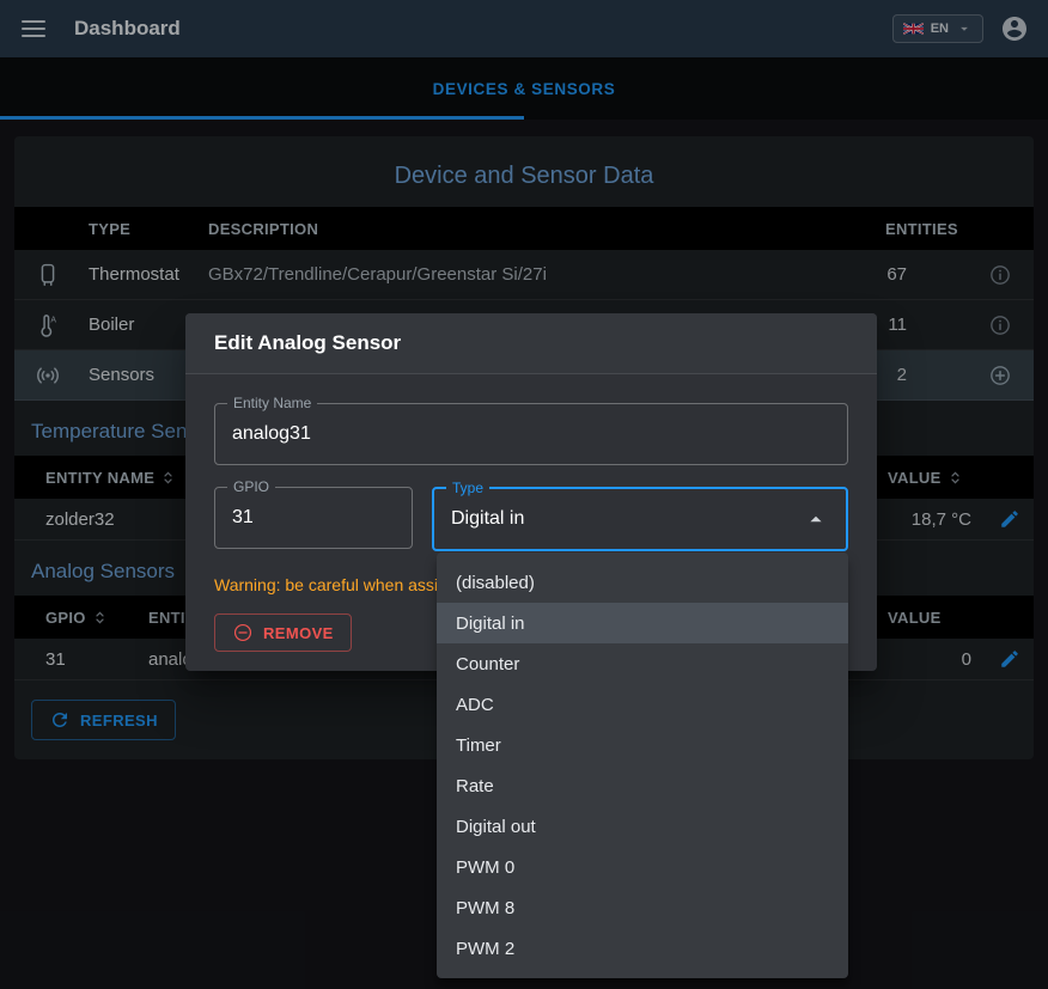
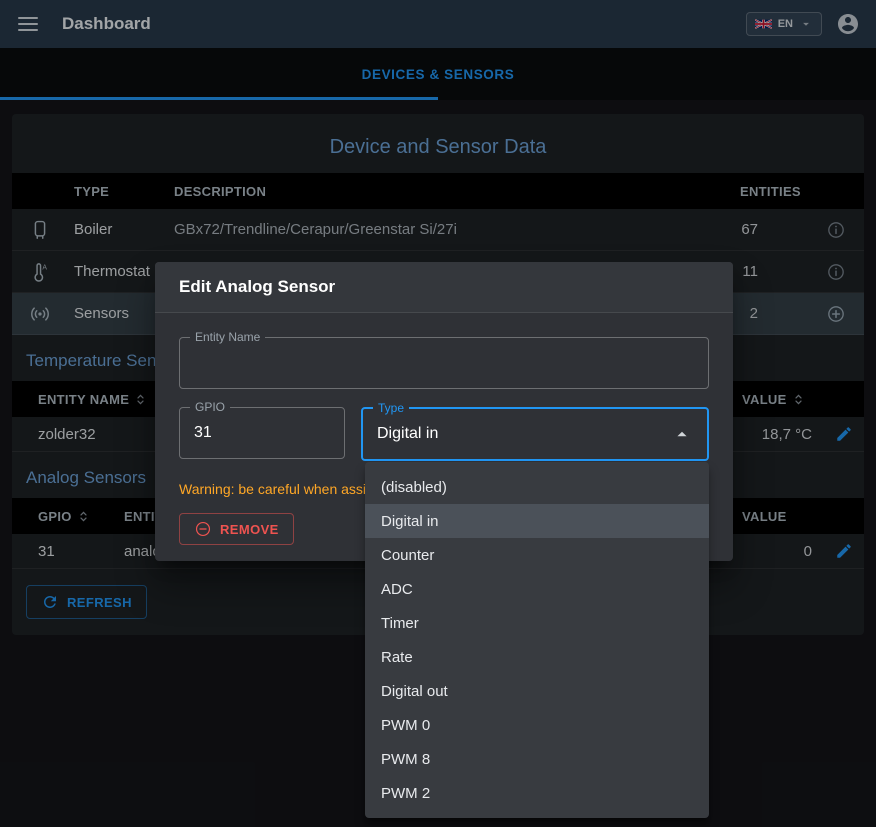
  Dashboard
  EN
  DEVICES & SENSORS
  Device and Sensor Data
  TYPE
  DESCRIPTION
  ENTITIES
- Thermostat
+ Boiler
  GBx72/Trendline/Cerapur/Greenstar Si/27i
  67
- Boiler
+ Thermostat
  11
  Sensors
  2
  Temperature Sen
  ENTITY NAME
  VALUE
  zolder32
  18,7 °C
  Analog Sensors
  GPIO
  VALUE
  31
  0
  REFRESH
  Edit Analog Sensor
  Entity Name
- analog31
  GPIO
  31
  Type
  Digital in
  Warning: be careful when ass
  REMOVE
  (disabled)
  Digital in
  Counter
  ADC
  Timer
  Rate
  Digital out
  PWM 0
  PWM 8
  PWM 2
